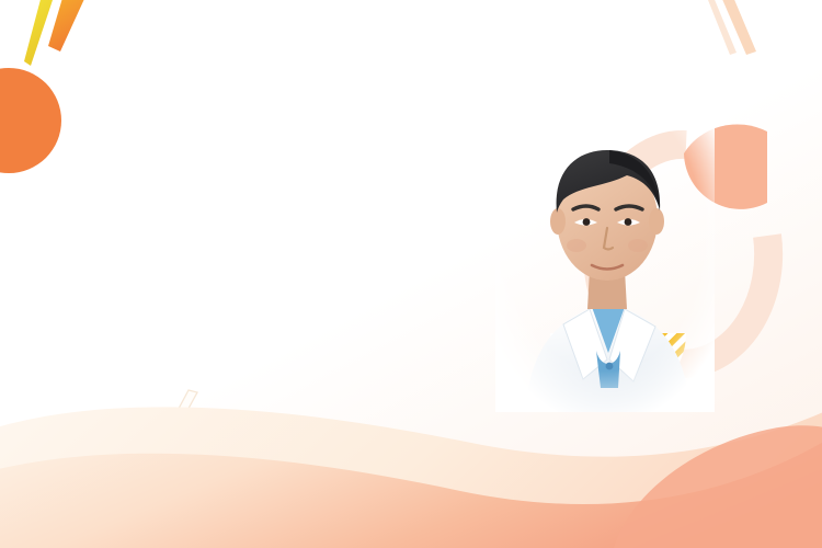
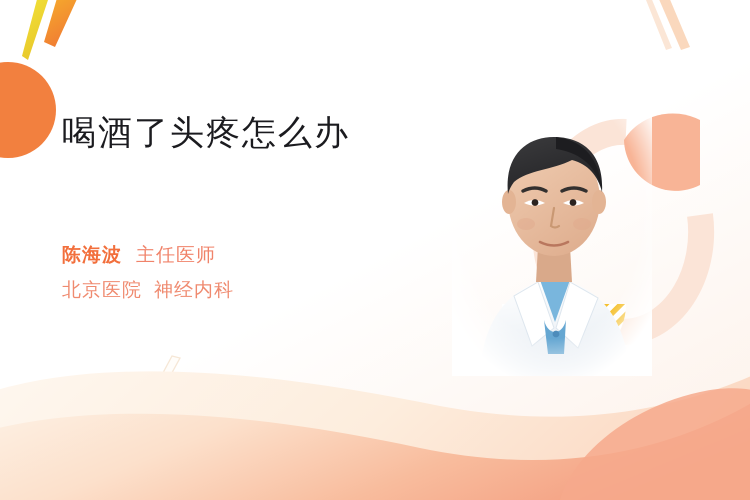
+ 喝酒了头疼怎么办
+ 陈海波 主任医师
+ 北京医院 神经内科
